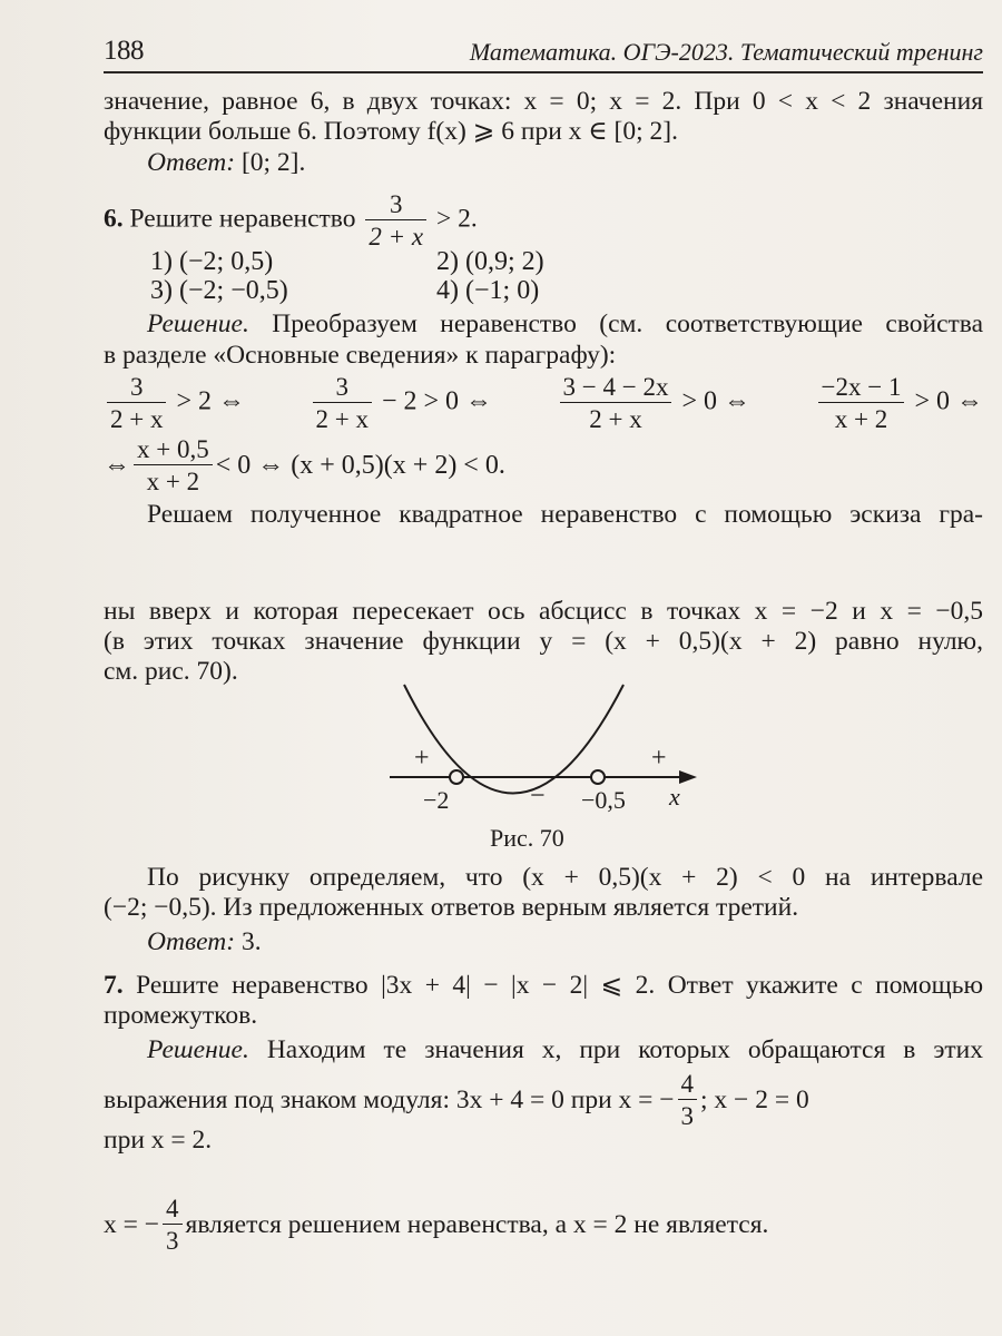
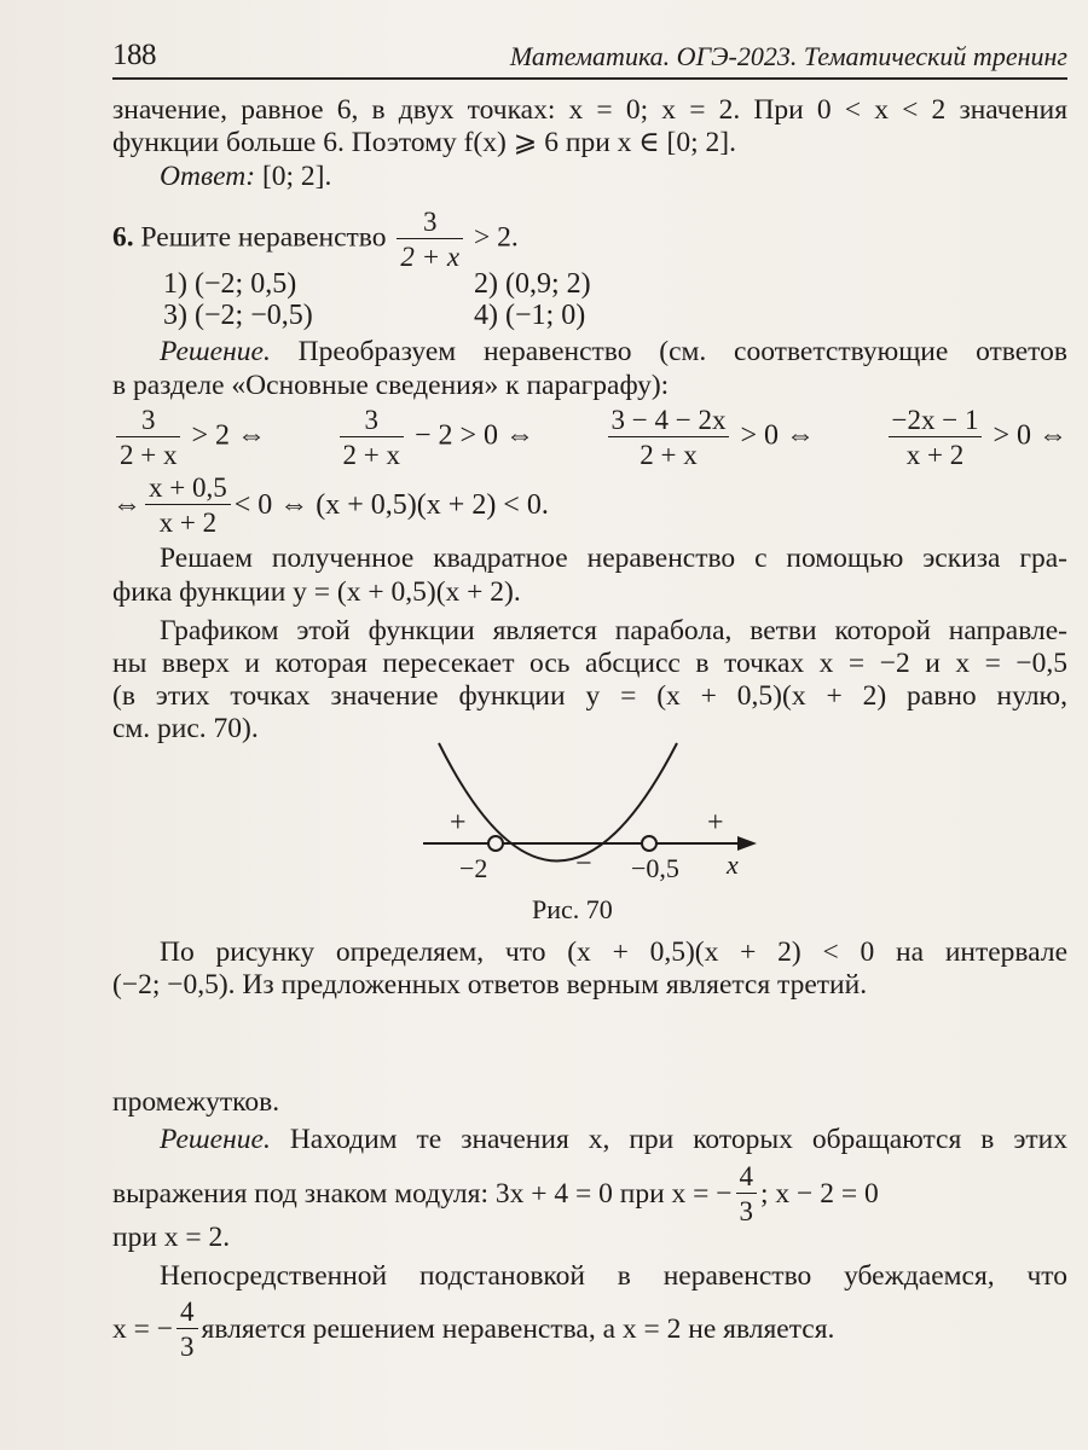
  188
  Математика. ОГЭ-2023. Тематический тренинг
  значение, равное 6, в двух точках: x = 0; x = 2. При 0 < x < 2 значения
  функции больше 6. Поэтому f(x) ⩾ 6 при x ∈ [0; 2].
  Ответ: [0; 2].
  6. Решите неравенство
  3
  2 + x
  > 2.
  1) (−2; 0,5)
  2) (0,9; 2)
  3) (−2; −0,5)
  4) (−1; 0)
- Решение. Преобразуем неравенство (см. соответствующие свойства
+ Решение. Преобразуем неравенство (см. соответствующие ответов
  в разделе «Основные сведения» к параграфу):
  3
  2 + x
  > 2 ⇔
  3
  2 + x
  − 2 > 0 ⇔
  3 − 4 − 2x
  2 + x
  > 0 ⇔
  −2x − 1
  x + 2
  > 0 ⇔
  ⇔
  x + 0,5
  x + 2
  < 0 ⇔ (x + 0,5)(x + 2) < 0.
  Решаем полученное квадратное неравенство с помощью эскиза гра-
+ фика функции y = (x + 0,5)(x + 2).
+ Графиком этой функции является парабола, ветви которой направле-
  ны вверх и которая пересекает ось абсцисс в точках x = −2 и x = −0,5
  (в этих точках значение функции y = (x + 0,5)(x + 2) равно нулю,
  см. рис. 70).
  +
  −
  +
  −2
  −0,5
  x
  Рис. 70
  По рисунку определяем, что (x + 0,5)(x + 2) < 0 на интервале
  (−2; −0,5). Из предложенных ответов верным является третий.
- Ответ: 3.
- 7. Решите неравенство |3x + 4| − |x − 2| ⩽ 2. Ответ укажите с помощью
  промежутков.
  Решение. Находим те значения x, при которых обращаются в этих
  выражения под знаком модуля: 3x + 4 = 0 при x = −
  4
  3
  ; x − 2 = 0
  при x = 2.
+ Непосредственной подстановкой в неравенство убеждаемся, что
  x = −
  4
  3
  является решением неравенства, а x = 2 не является.
